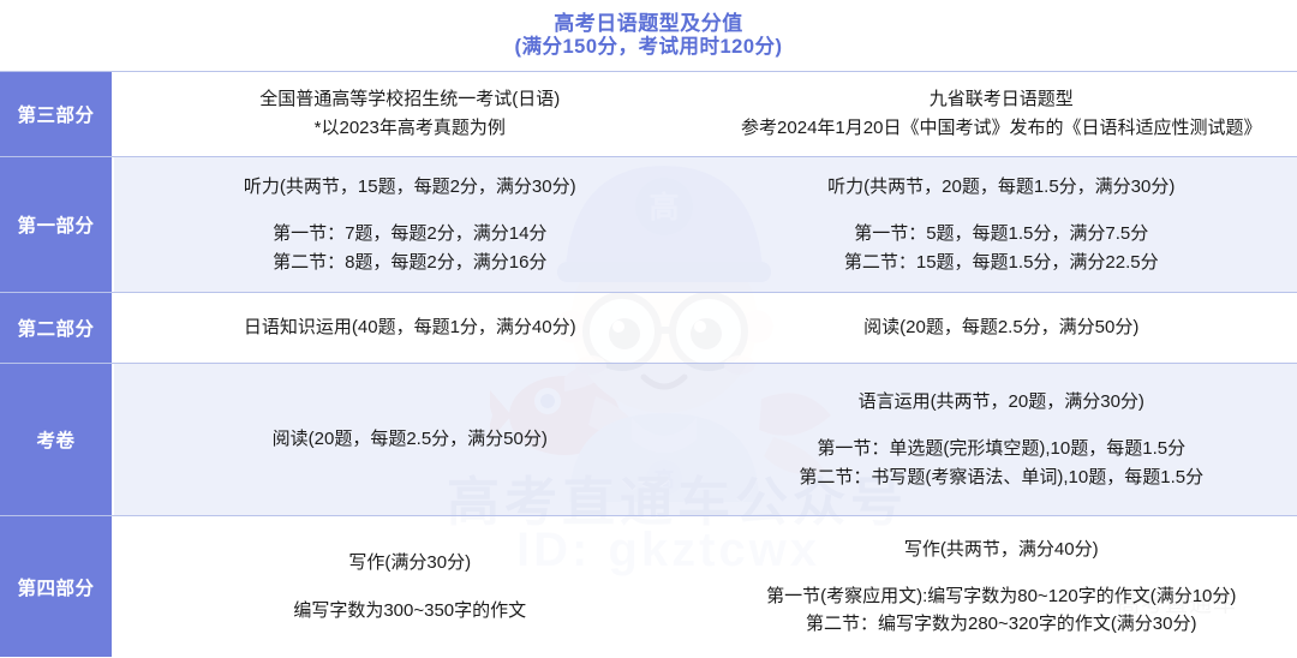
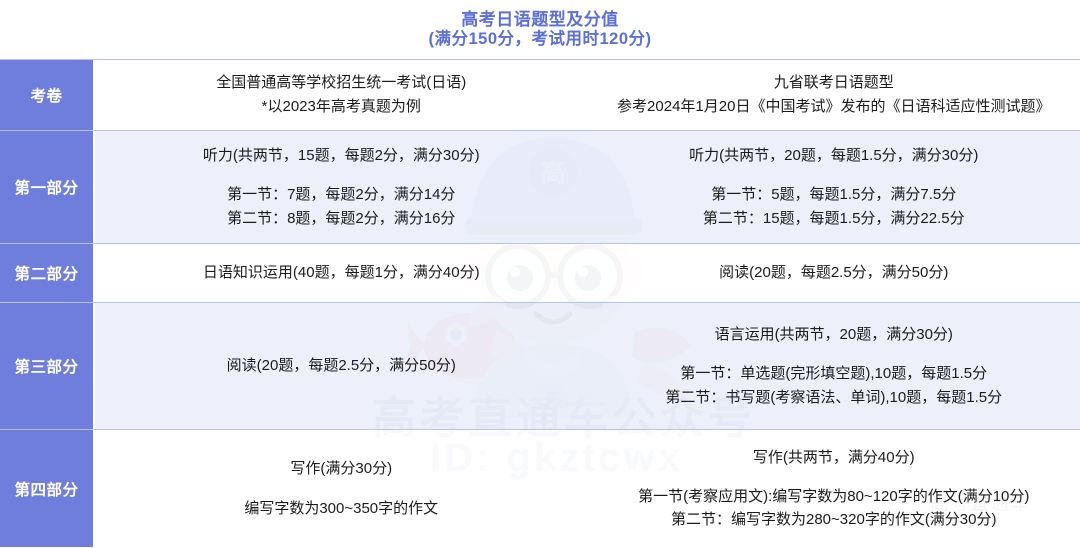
  高考直通车公众号
  高考直通车
  高考日语题型及分值
  (满分150分，考试用时120分)
- 第三部分
+ 考卷
  全国普通高等学校招生统一考试(日语)
  *以2023年高考真题为例
  九省联考日语题型
  参考2024年1月20日《中国考试》发布的《日语科适应性测试题》
  第一部分
  听力(共两节，15题，每题2分，满分30分)
  第一节：7题，每题2分，满分14分
  第二节：8题，每题2分，满分16分
  听力(共两节，20题，每题1.5分，满分30分)
  第一节：5题，每题1.5分，满分7.5分
  第二节：15题，每题1.5分，满分22.5分
  第二部分
  日语知识运用(40题，每题1分，满分40分)
  阅读(20题，每题2.5分，满分50分)
- 考卷
+ 第三部分
  阅读(20题，每题2.5分，满分50分)
  语言运用(共两节，20题，满分30分)
  第一节：单选题(完形填空题),10题，每题1.5分
  第二节：书写题(考察语法、单词),10题，每题1.5分
  第四部分
  写作(满分30分)
  编写字数为300~350字的作文
  写作(共两节，满分40分)
  第一节(考察应用文):编写字数为80~120字的作文(满分10分)
  第二节：编写字数为280~320字的作文(满分30分)
